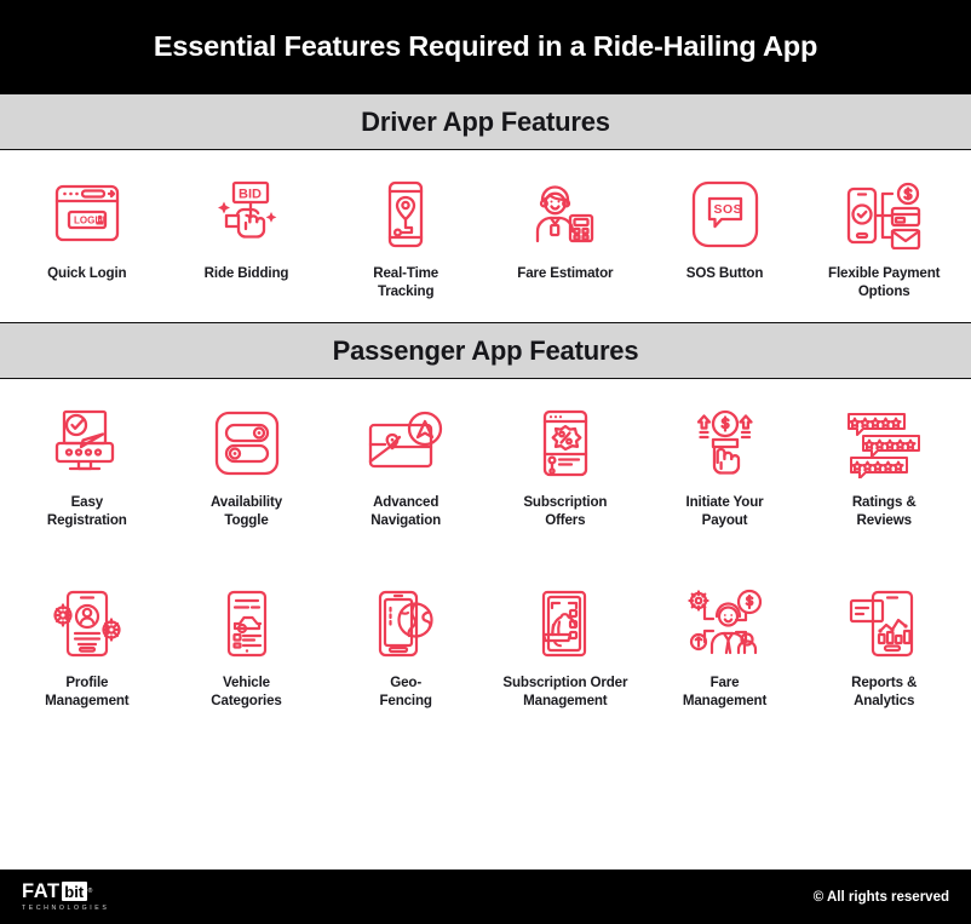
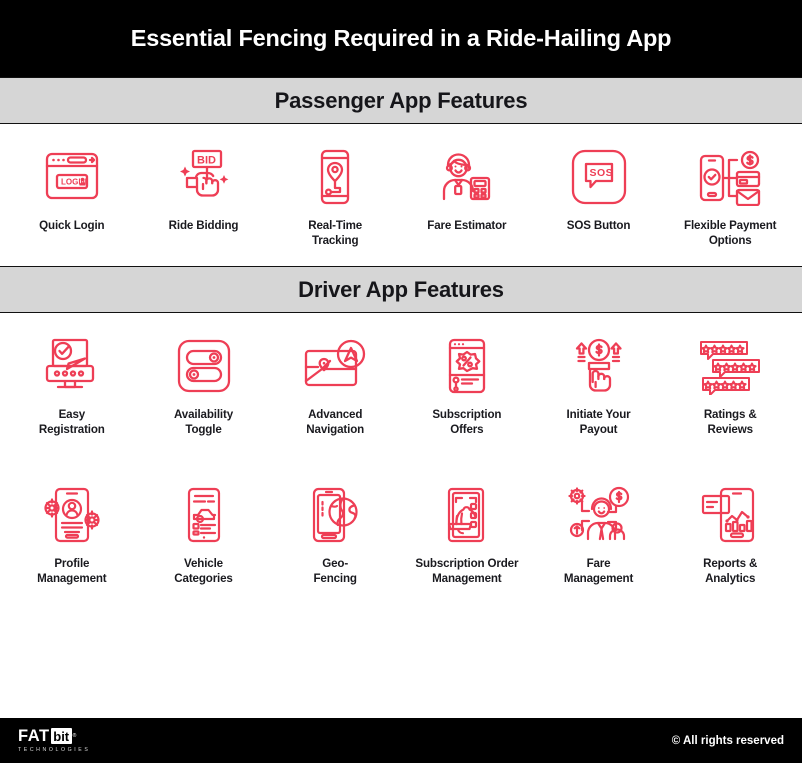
- Essential Features Required in a Ride-Hailing App
+ Essential Fencing Required in a Ride-Hailing App
- Driver App Features
+ Passenger App Features
  LOGIN
  Quick Login
  BID
  Ride Bidding
  Real-Time
  Tracking
  Fare Estimator
  SOS
  SOS Button
  Flexible Payment
  Options
- Passenger App Features
+ Driver App Features
  Easy
  Registration
  Availability
  Toggle
  Advanced
  Navigation
  Subscription
  Offers
  Initiate Your
  Payout
  Ratings &
  Reviews
  Profile
  Management
  Vehicle
  Categories
  Geo-
  Fencing
  Subscription Order
  Management
  Fare
  Management
  Reports &
  Analytics
  FAT
  bit
  © All rights reserved
